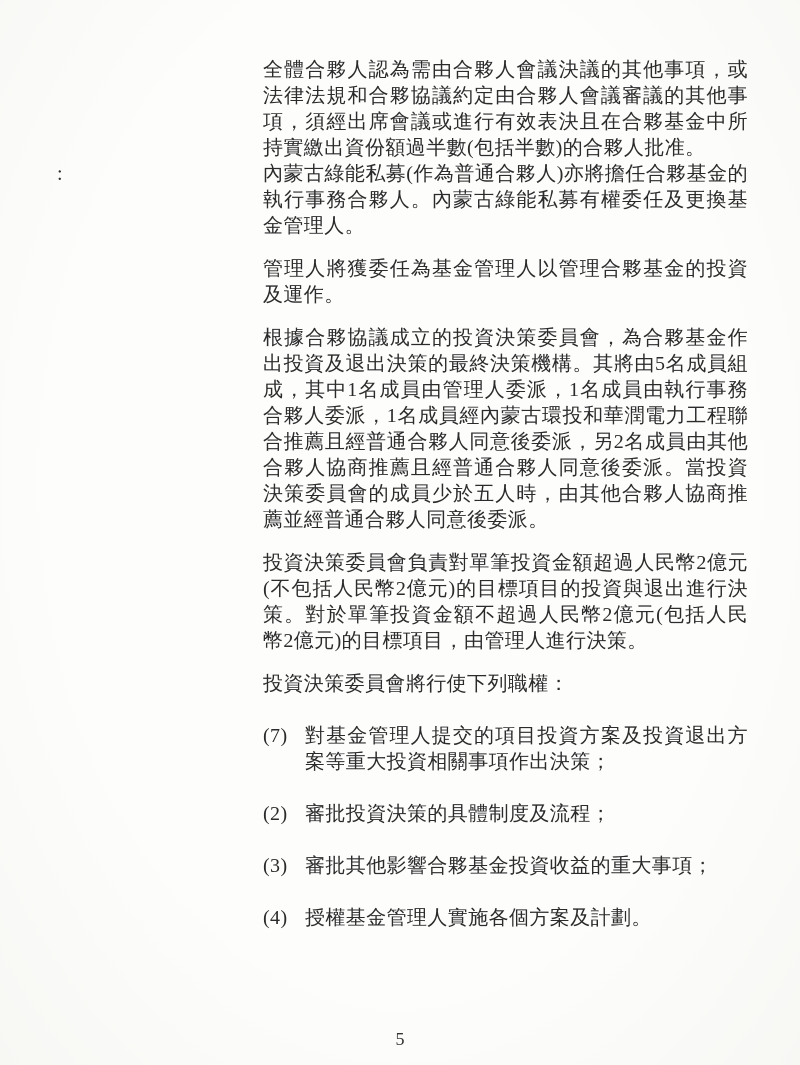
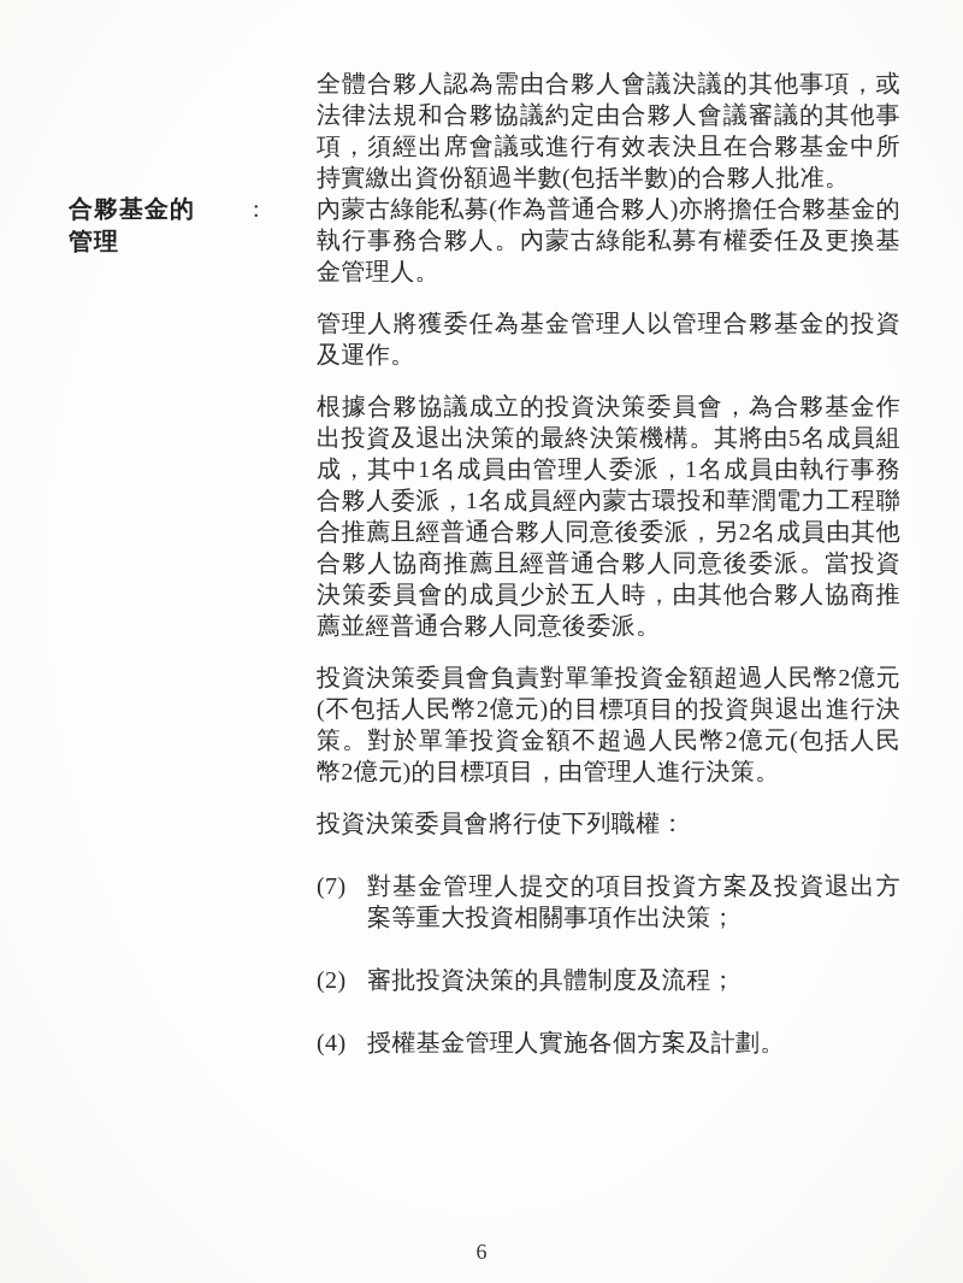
  全體合夥人認為需由合夥人會議決議的其他事項，或法律法規和合夥協議約定由合夥人會議審議的其他事項，須經出席會議或進行有效表決且在合夥基金中所持實繳出資份額過半數(包括半數)的合夥人批准。
+ 合夥基金的
+ 管理
  :
  內蒙古綠能私募(作為普通合夥人)亦將擔任合夥基金的執行事務合夥人。內蒙古綠能私募有權委任及更換基金管理人。
  管理人將獲委任為基金管理人以管理合夥基金的投資及運作。
  根據合夥協議成立的投資決策委員會，為合夥基金作出投資及退出決策的最終決策機構。其將由5名成員組成，其中1名成員由管理人委派，1名成員由執行事務合夥人委派，1名成員經內蒙古環投和華潤電力工程聯合推薦且經普通合夥人同意後委派，另2名成員由其他合夥人協商推薦且經普通合夥人同意後委派。當投資決策委員會的成員少於五人時，由其他合夥人協商推薦並經普通合夥人同意後委派。
  投資決策委員會負責對單筆投資金額超過人民幣2億元(不包括人民幣2億元)的目標項目的投資與退出進行決策。對於單筆投資金額不超過人民幣2億元(包括人民幣2億元)的目標項目，由管理人進行決策。
  投資決策委員會將行使下列職權：
  (7)
  對基金管理人提交的項目投資方案及投資退出方案等重大投資相關事項作出決策；
  (2)
  審批投資決策的具體制度及流程；
- (3)
- 審批其他影響合夥基金投資收益的重大事項；
  (4)
  授權基金管理人實施各個方案及計劃。
- 5
+ 6
